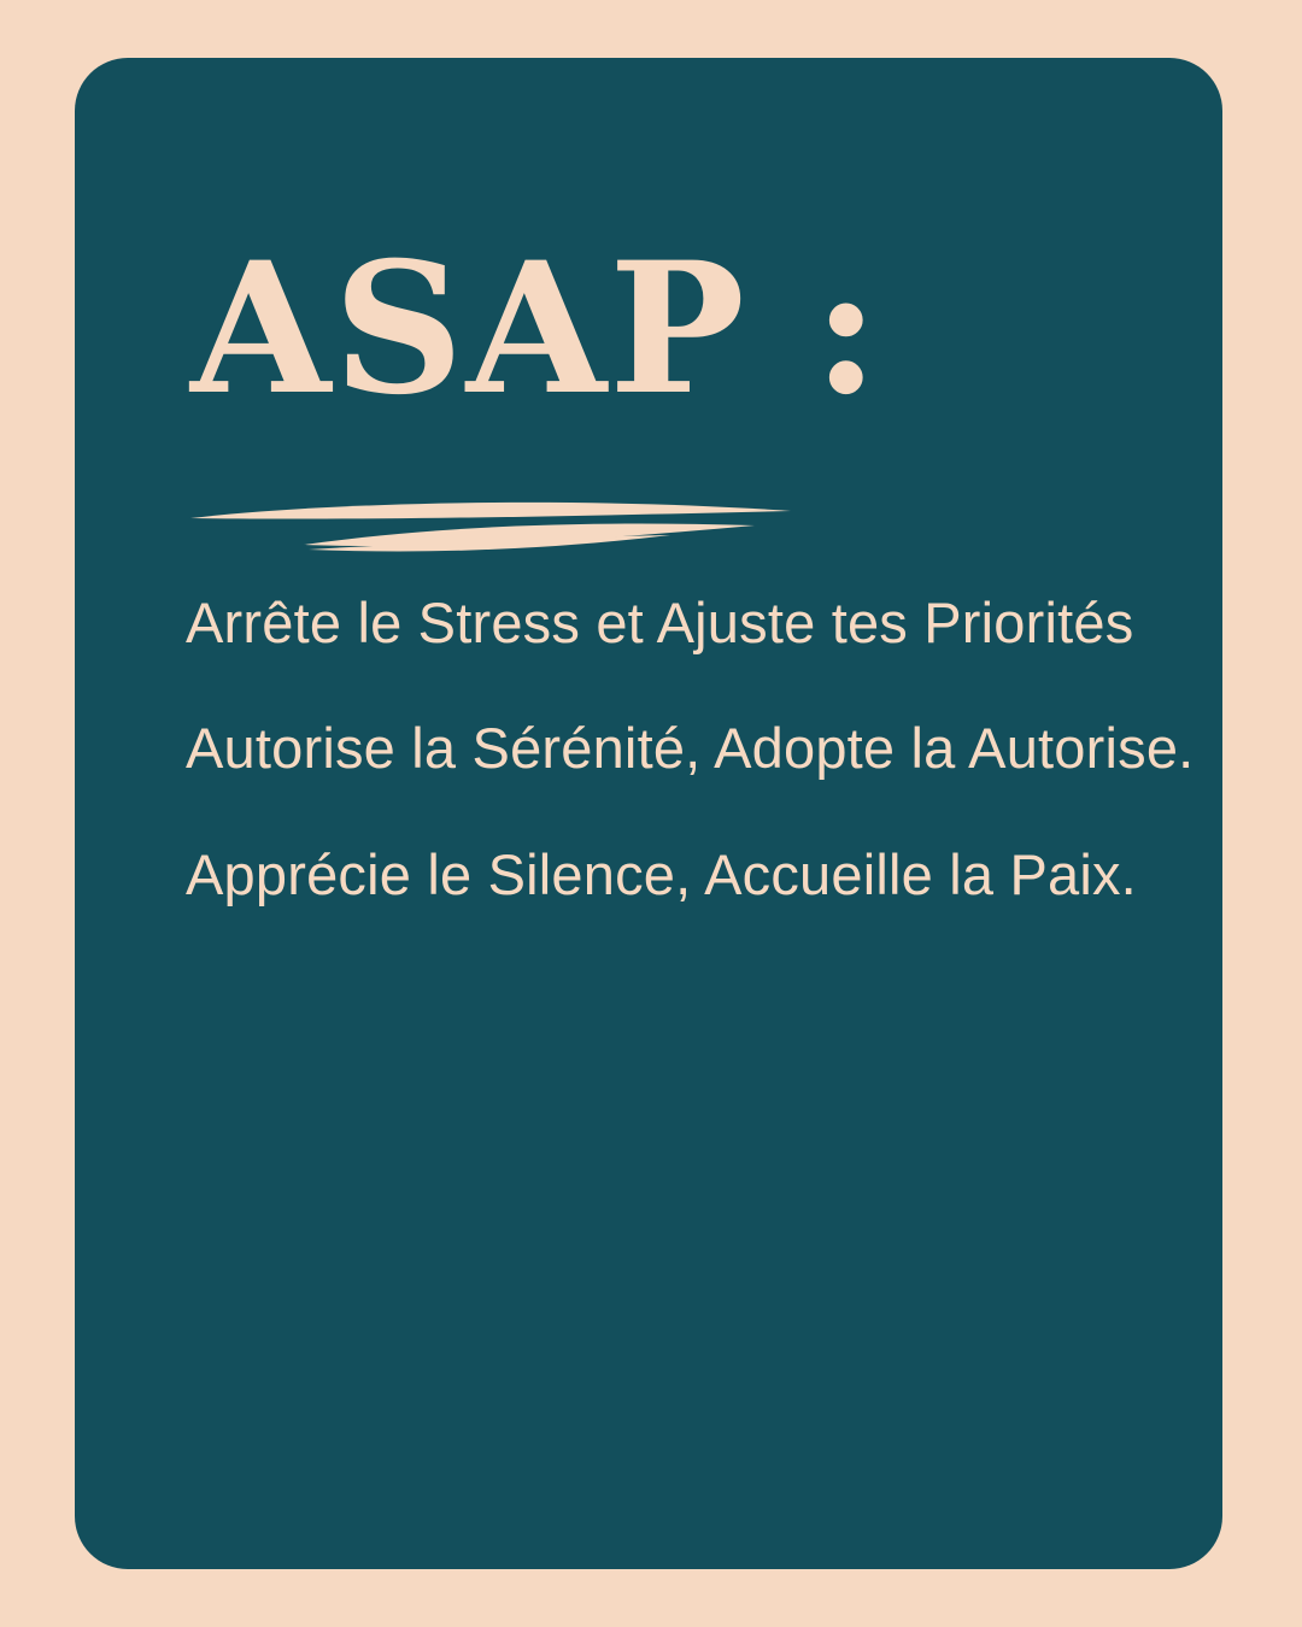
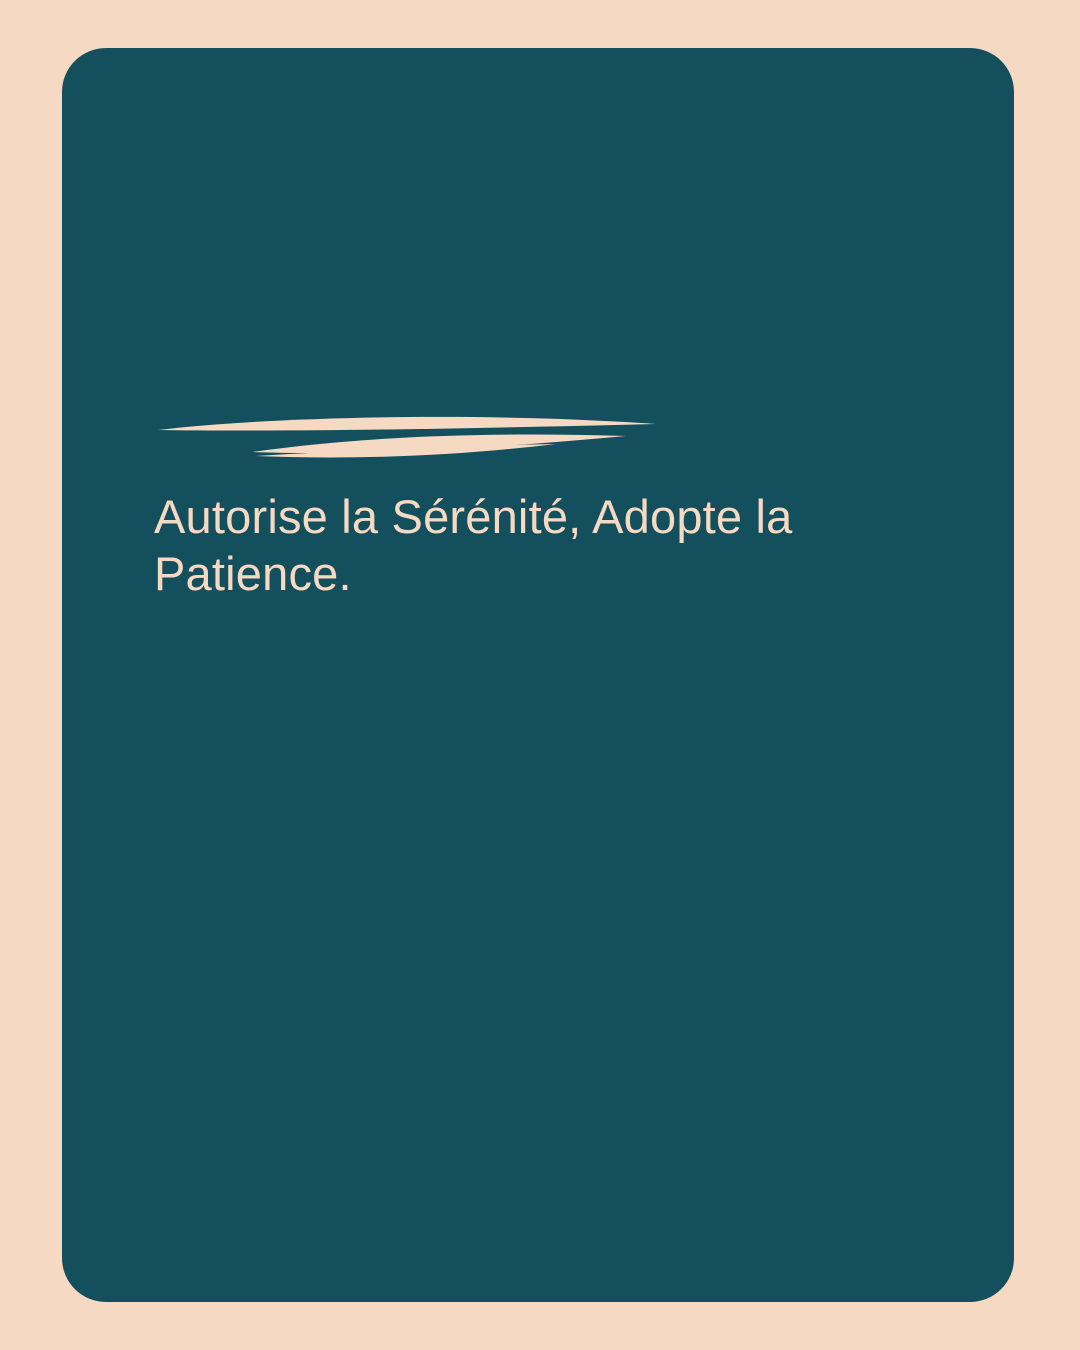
- ASAP :
- Arrête le Stress et Ajuste tes Priorités
- Autorise la Sérénité, Adopte la Autorise.
+ Autorise la Sérénité, Adopte la Patience.
- Apprécie le Silence, Accueille la Paix.
